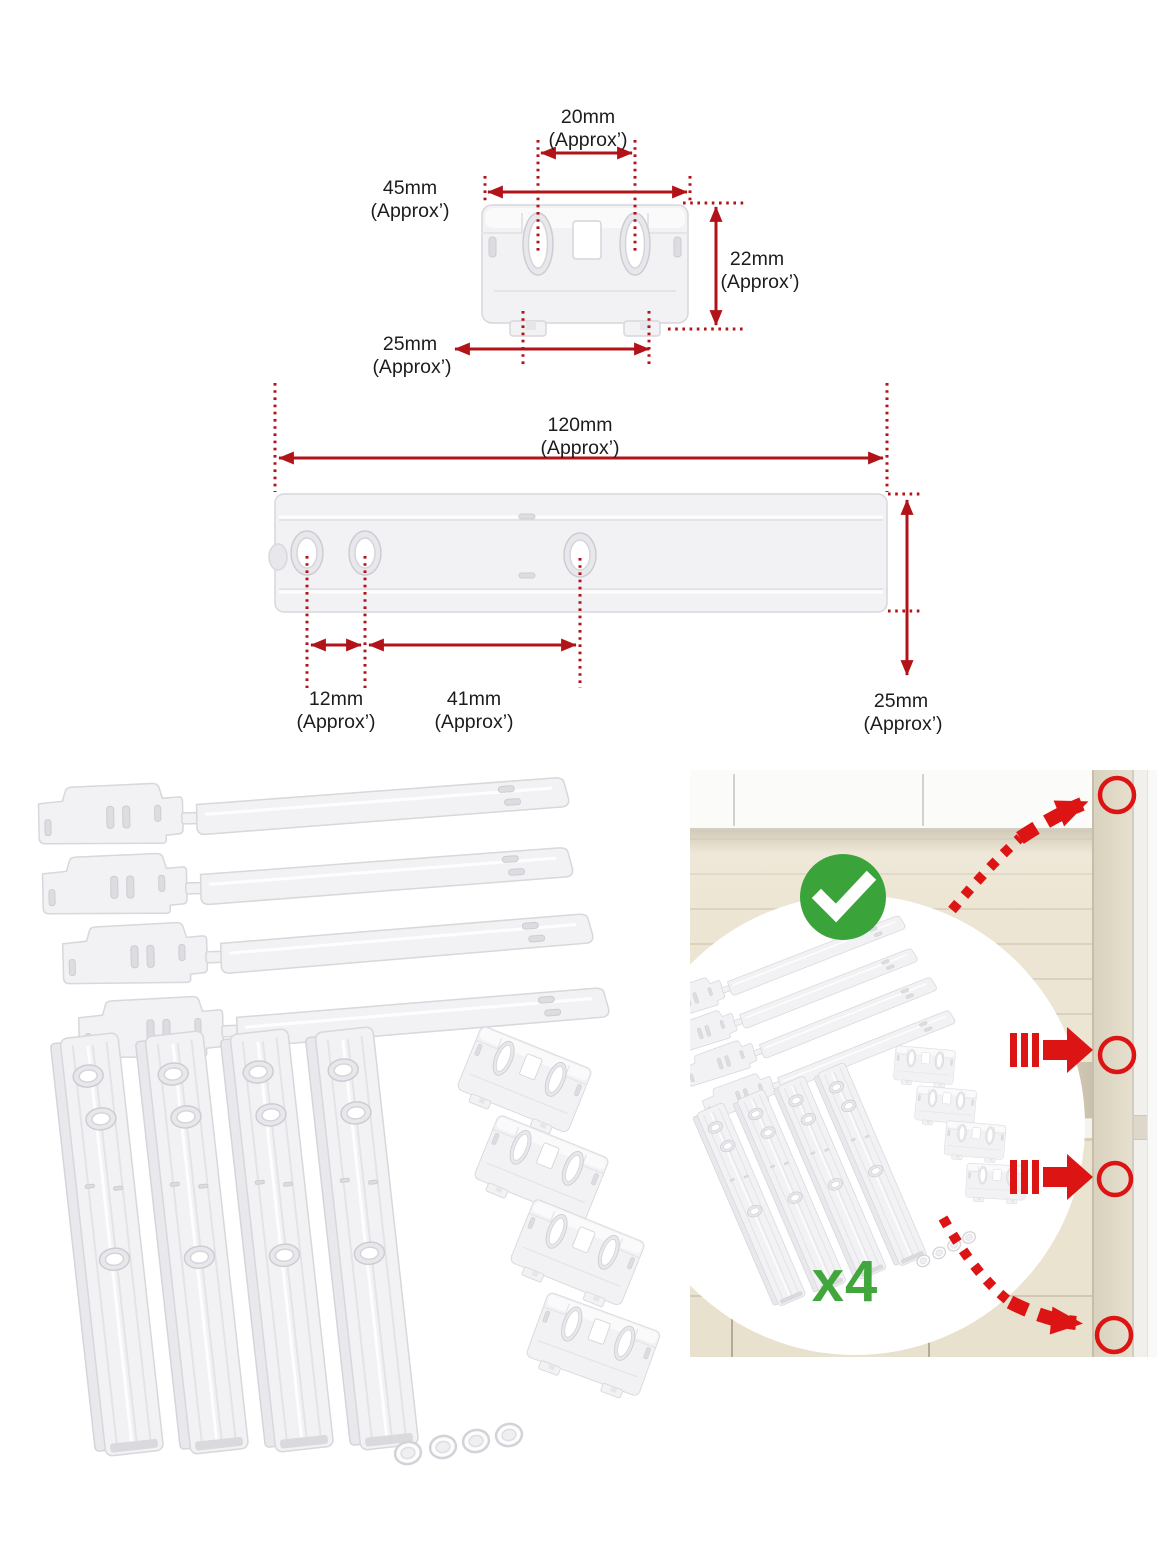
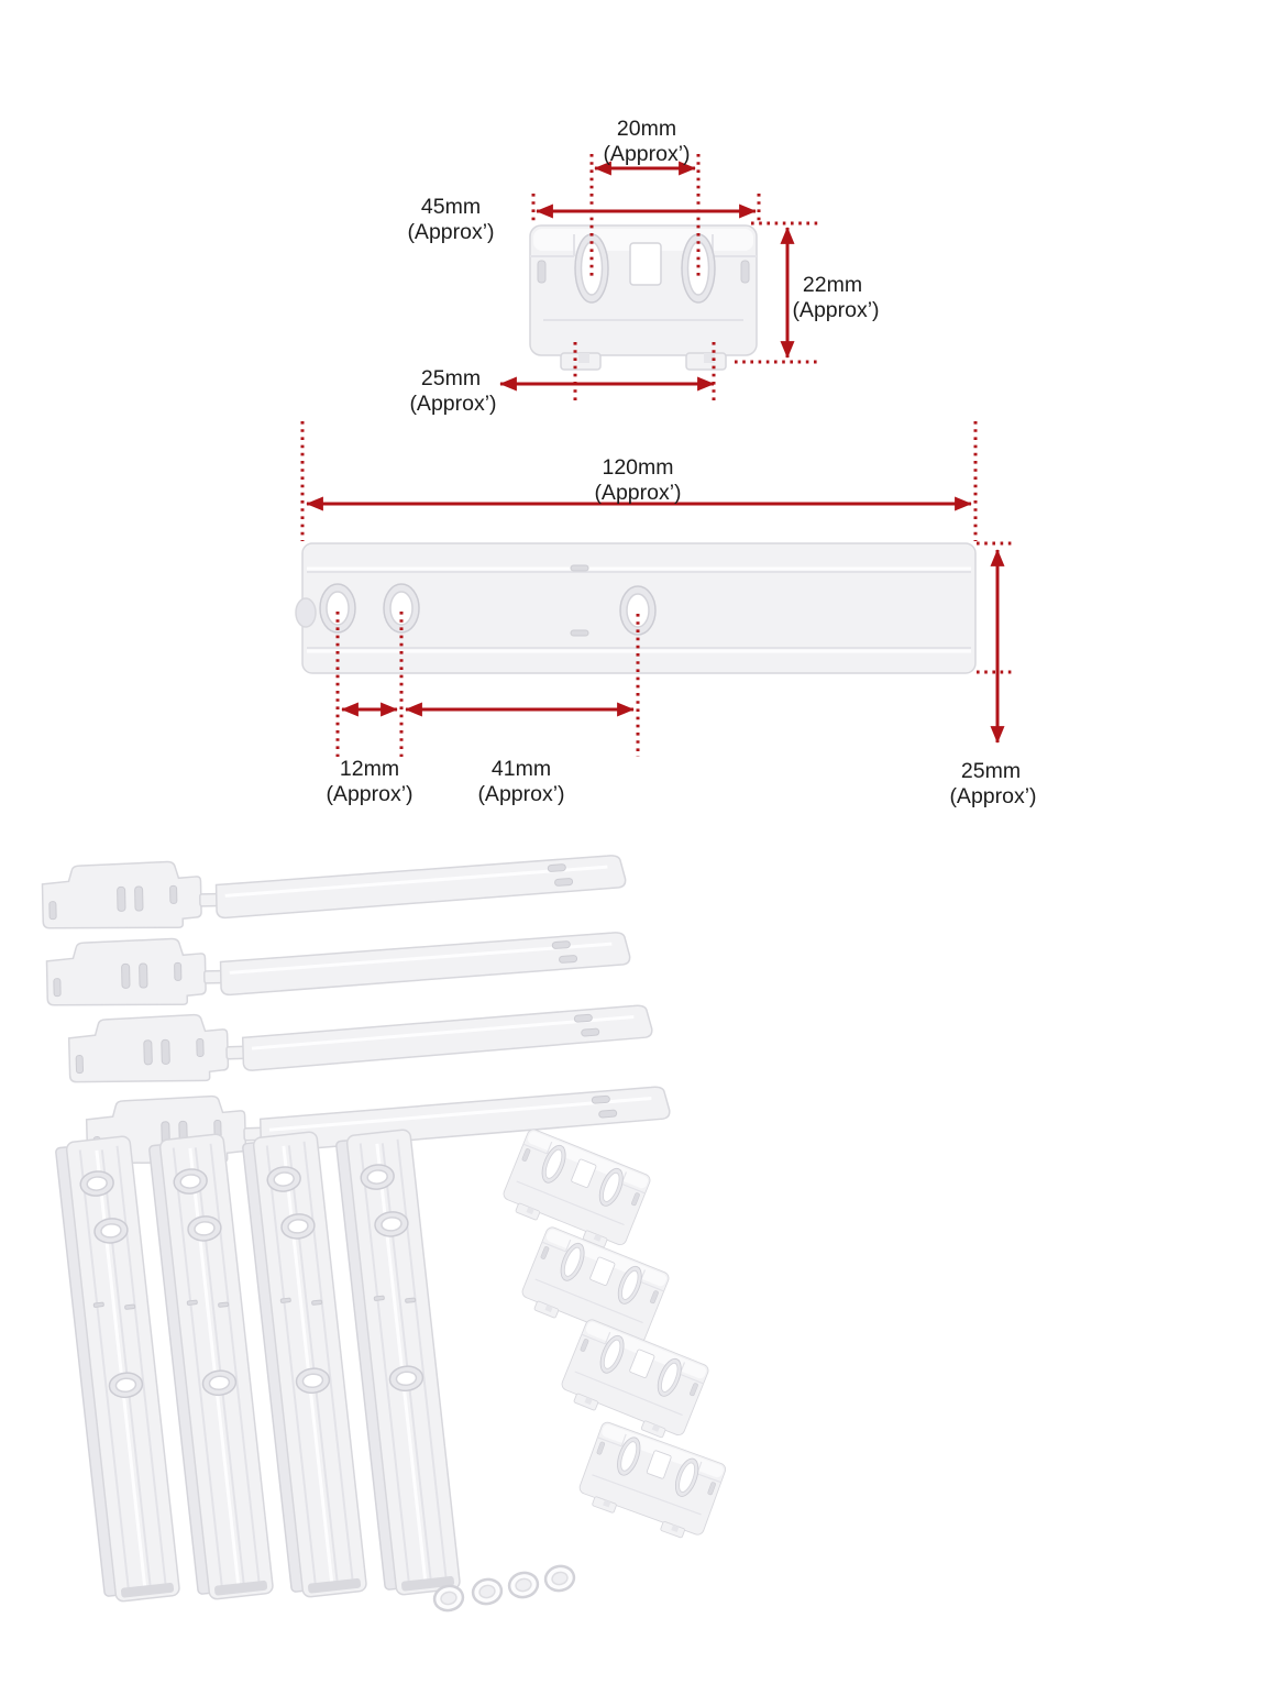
  20mm
  (Approx’)
  45mm
  (Approx’)
  22mm
  (Approx’)
  25mm
  (Approx’)
  120mm
  (Approx’)
  12mm
  (Approx’)
  41mm
  (Approx’)
  25mm
  (Approx’)
- x4
